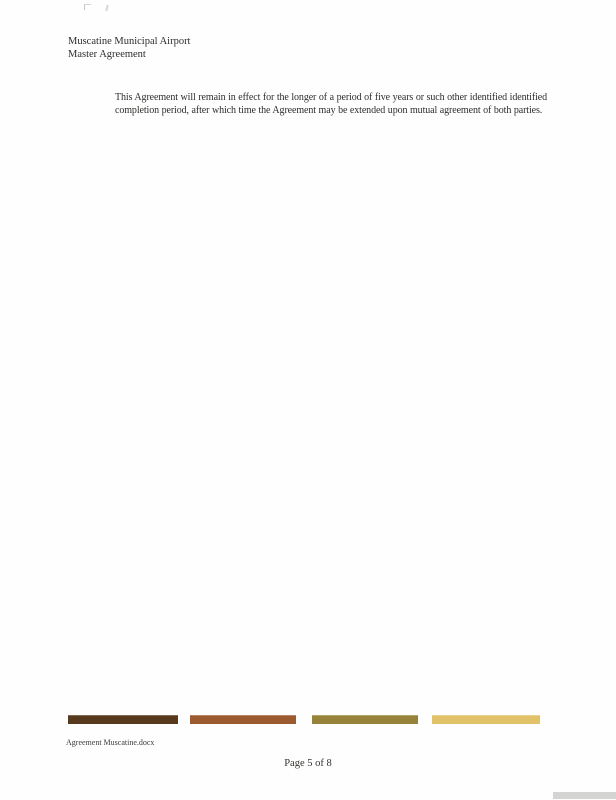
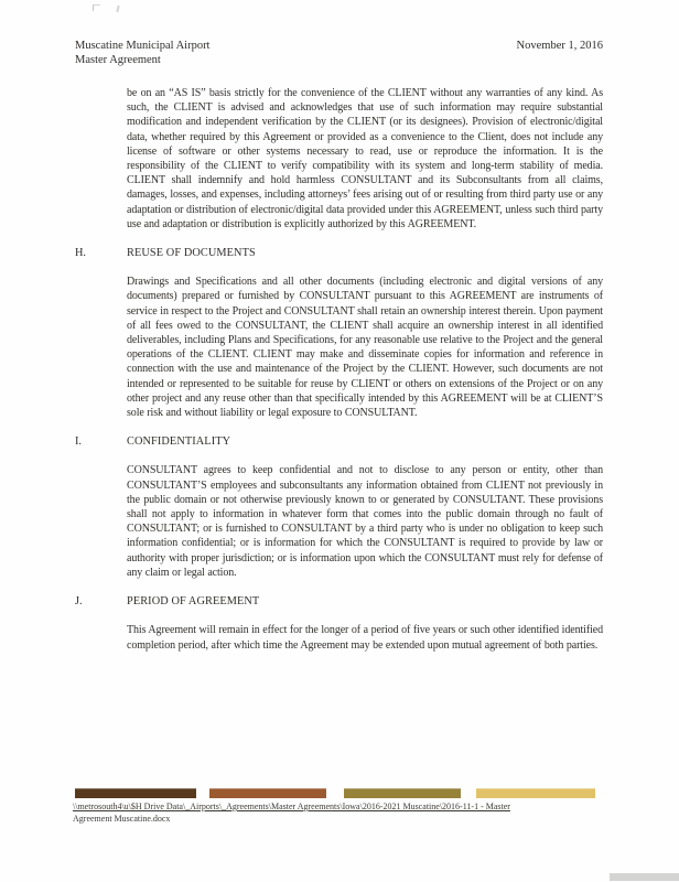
  Muscatine Municipal Airport
  Master Agreement
+ November 1, 2016
+ be on an “AS IS” basis strictly for the convenience of the CLIENT without any warranties of any kind. As such, the CLIENT is advised and acknowledges that use of such information may require substantial modification and independent verification by the CLIENT (or its designees). Provision of electronic/digital data, whether required by this Agreement or provided as a convenience to the Client, does not include any license of software or other systems necessary to read, use or reproduce the information. It is the responsibility of the CLIENT to verify compatibility with its system and long-term stability of media. CLIENT shall indemnify and hold harmless CONSULTANT and its Subconsultants from all claims, damages, losses, and expenses, including attorneys’ fees arising out of or resulting from third party use or any adaptation or distribution of electronic/digital data provided under this AGREEMENT, unless such third party use and adaptation or distribution is explicitly authorized by this AGREEMENT.
+ H.
+ REUSE OF DOCUMENTS
+ Drawings and Specifications and all other documents (including electronic and digital versions of any documents) prepared or furnished by CONSULTANT pursuant to this AGREEMENT are instruments of service in respect to the Project and CONSULTANT shall retain an ownership interest therein. Upon payment of all fees owed to the CONSULTANT, the CLIENT shall acquire an ownership interest in all identified deliverables, including Plans and Specifications, for any reasonable use relative to the Project and the general operations of the CLIENT. CLIENT may make and disseminate copies for information and reference in connection with the use and maintenance of the Project by the CLIENT. However, such documents are not intended or represented to be suitable for reuse by CLIENT or others on extensions of the Project or on any other project and any reuse other than that specifically intended by this AGREEMENT will be at CLIENT’S sole risk and without liability or legal exposure to CONSULTANT.
+ I.
+ CONFIDENTIALITY
+ CONSULTANT agrees to keep confidential and not to disclose to any person or entity, other than CONSULTANT’S employees and subconsultants any information obtained from CLIENT not previously in the public domain or not otherwise previously known to or generated by CONSULTANT. These provisions shall not apply to information in whatever form that comes into the public domain through no fault of CONSULTANT; or is furnished to CONSULTANT by a third party who is under no obligation to keep such information confidential; or is information for which the CONSULTANT is required to provide by law or authority with proper jurisdiction; or is information upon which the CONSULTANT must rely for defense of any claim or legal action.
+ J.
+ PERIOD OF AGREEMENT
  This Agreement will remain in effect for the longer of a period of five years or such other identified identified completion period, after which time the Agreement may be extended upon mutual agreement of both parties.
+ \\metrosouth4\u\$H Drive Data\_Airports\_Agreements\Master Agreements\Iowa\2016-2021 Muscatine\2016-11-1 - Master
  Agreement Muscatine.docx
- Page 5 of 8
